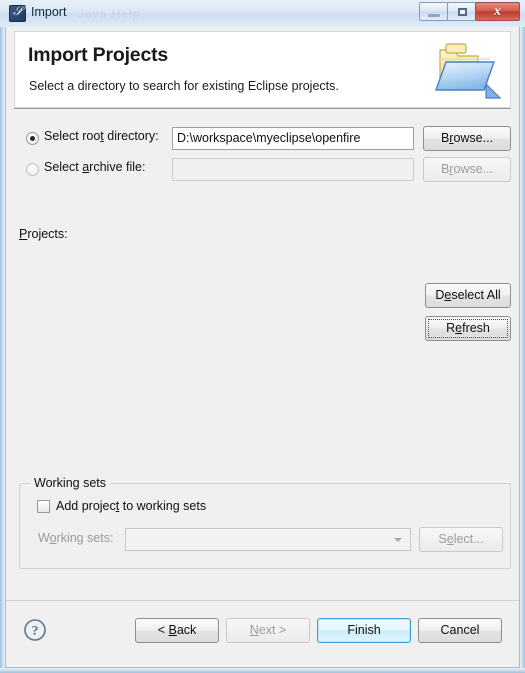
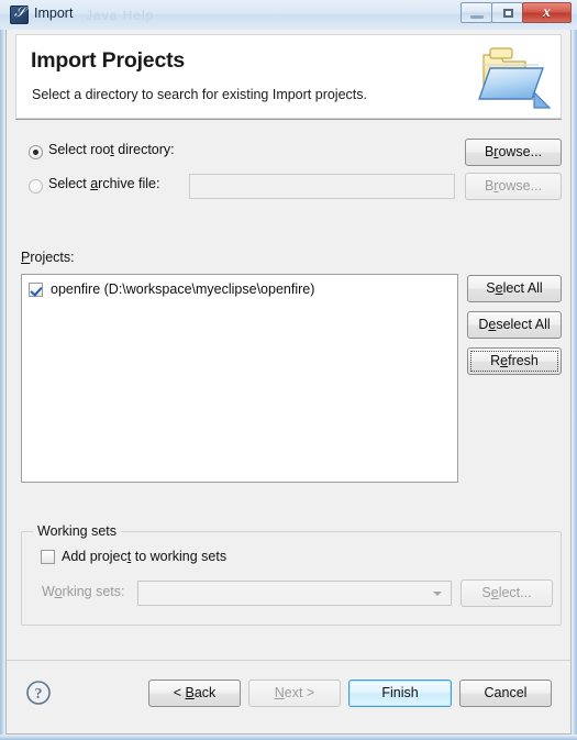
  Java Help
  Import
  x
  Import Projects
- Select a directory to search for existing Eclipse projects.
+ Select a directory to search for existing Import projects.
  Select root directory:
- D:\workspace\myeclipse\openfire
  Browse...
  Select archive file:
  Browse...
  Projects:
+ openfire (D:\workspace\myeclipse\openfire)
+ Select All
  Deselect All
  Refresh
  Working sets
  Add project to working sets
  Working sets:
  Select...
  ?
  < Back
  Next >
  Finish
  Cancel
